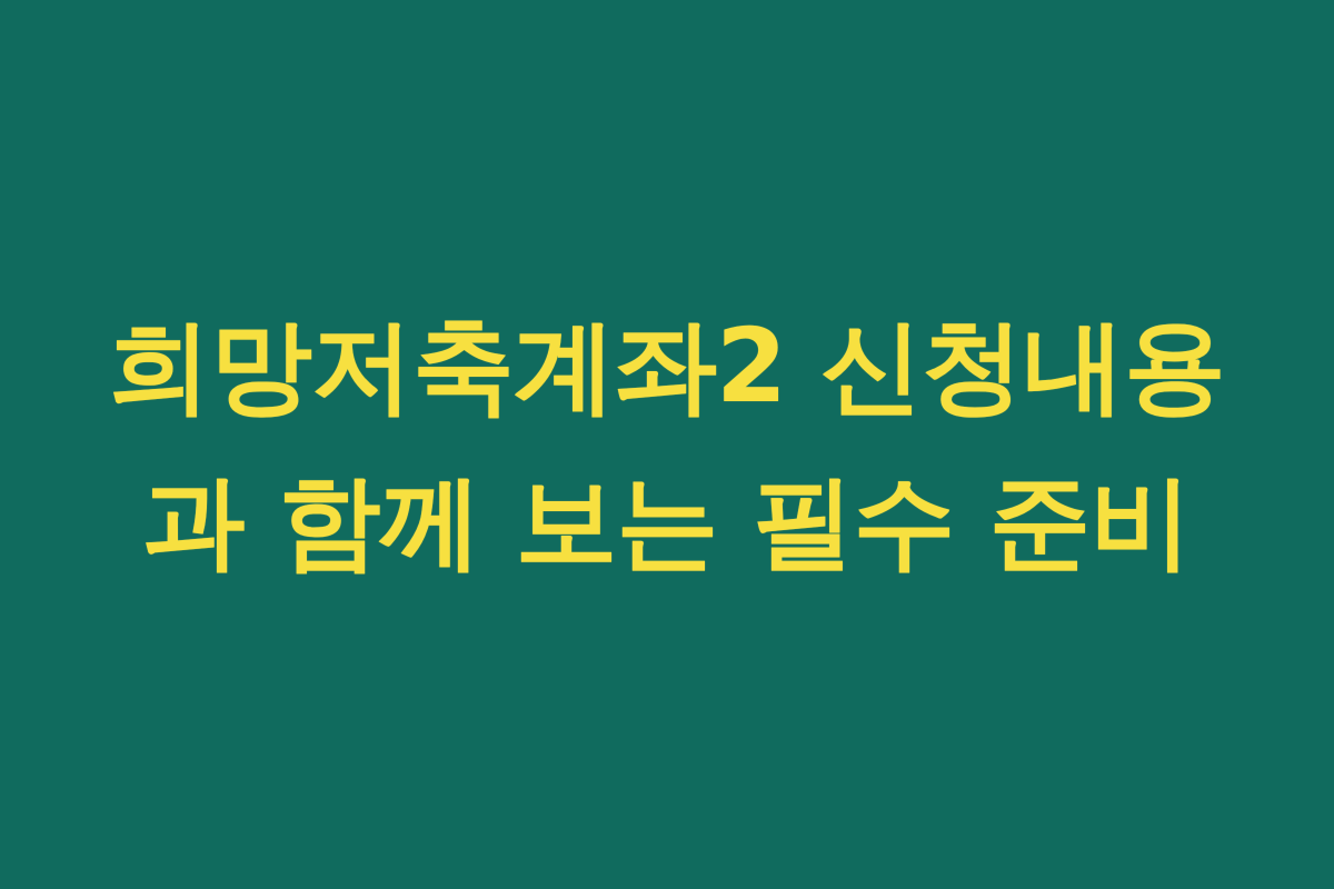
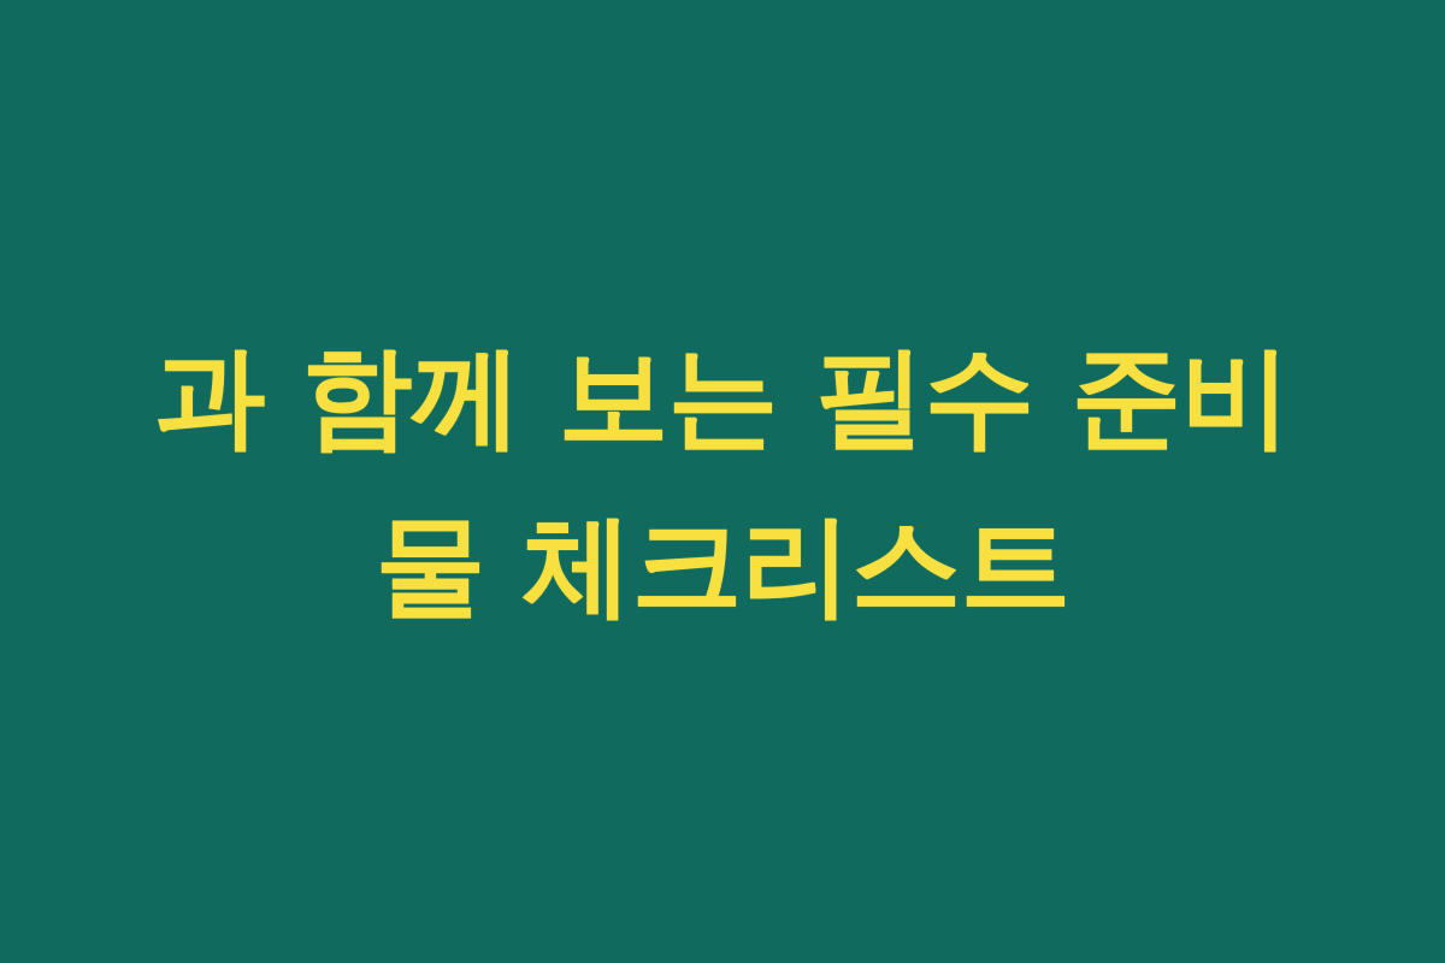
- 희망저축계좌2 신청내용
  과 함께 보는 필수 준비
+ 물 체크리스트
